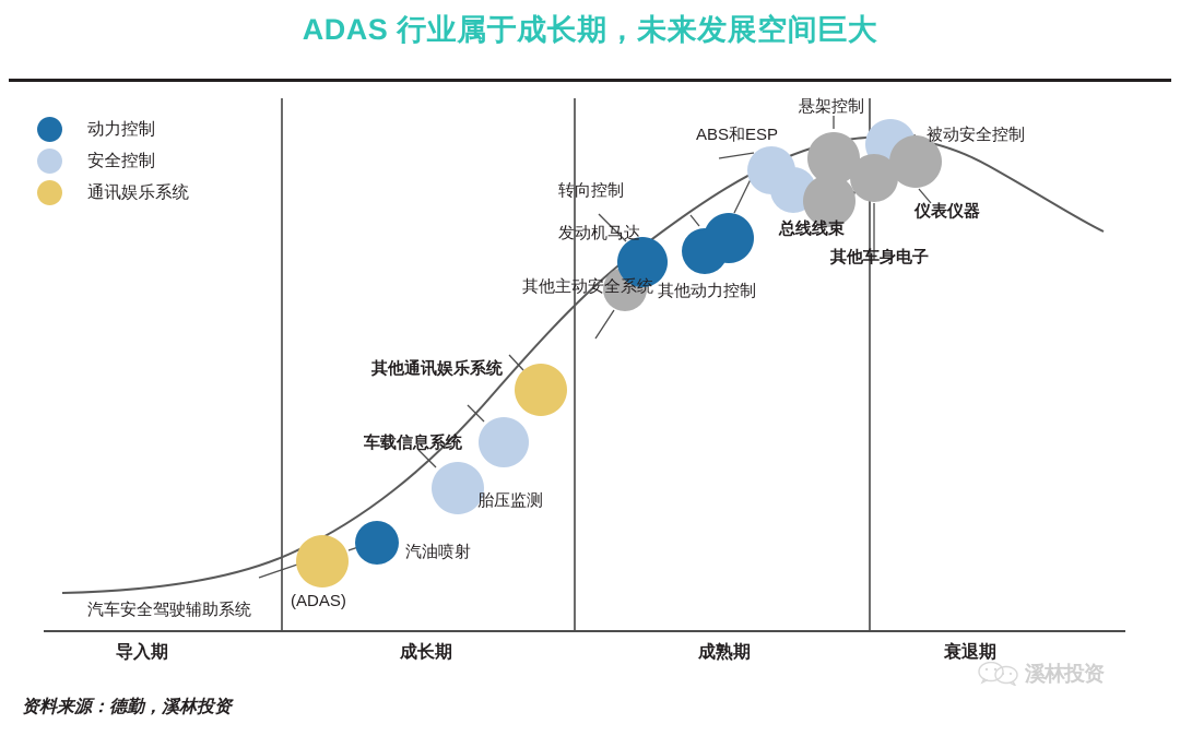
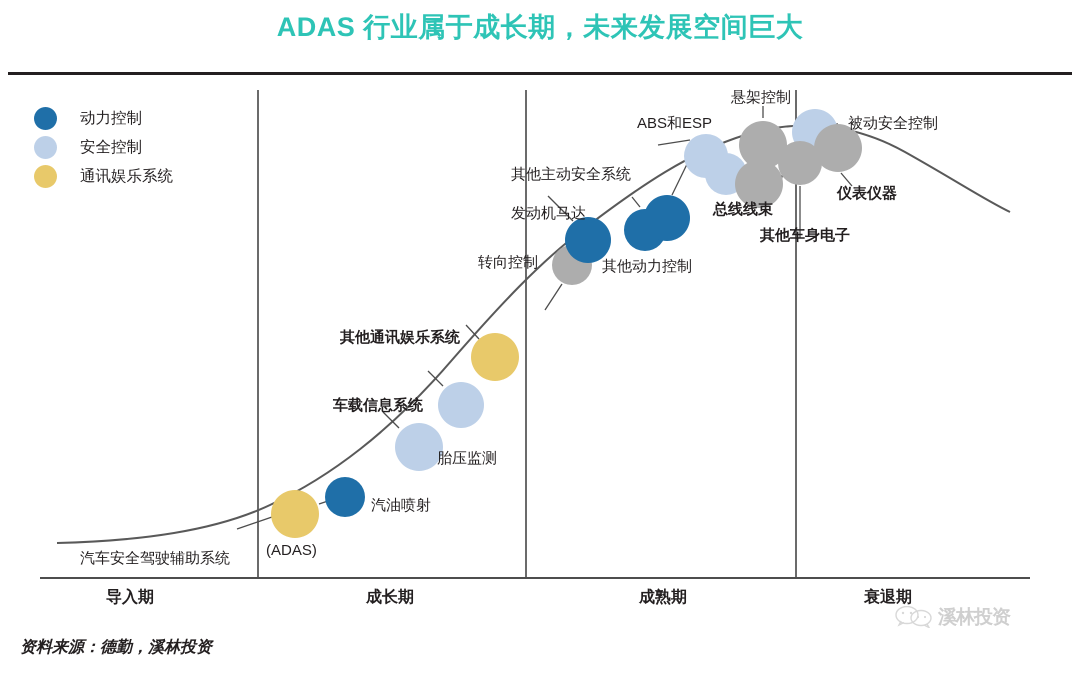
  ADAS 行业属于成长期，未来发展空间巨大
  动力控制
  安全控制
  通讯娱乐系统
  汽车安全驾驶辅助系统
  (ADAS)
  汽油喷射
  胎压监测
  车载信息系统
  其他通讯娱乐系统
- 其他主动安全系统
+ 转向控制
  发动机马达
- 转向控制
+ 其他主动安全系统
  其他动力控制
  ABS和ESP
  悬架控制
  被动安全控制
  总线线束
  其他车身电子
  仪表仪器
  导入期
  成长期
  成熟期
  衰退期
  资料来源：德勤，溪林投资
  溪林投资
